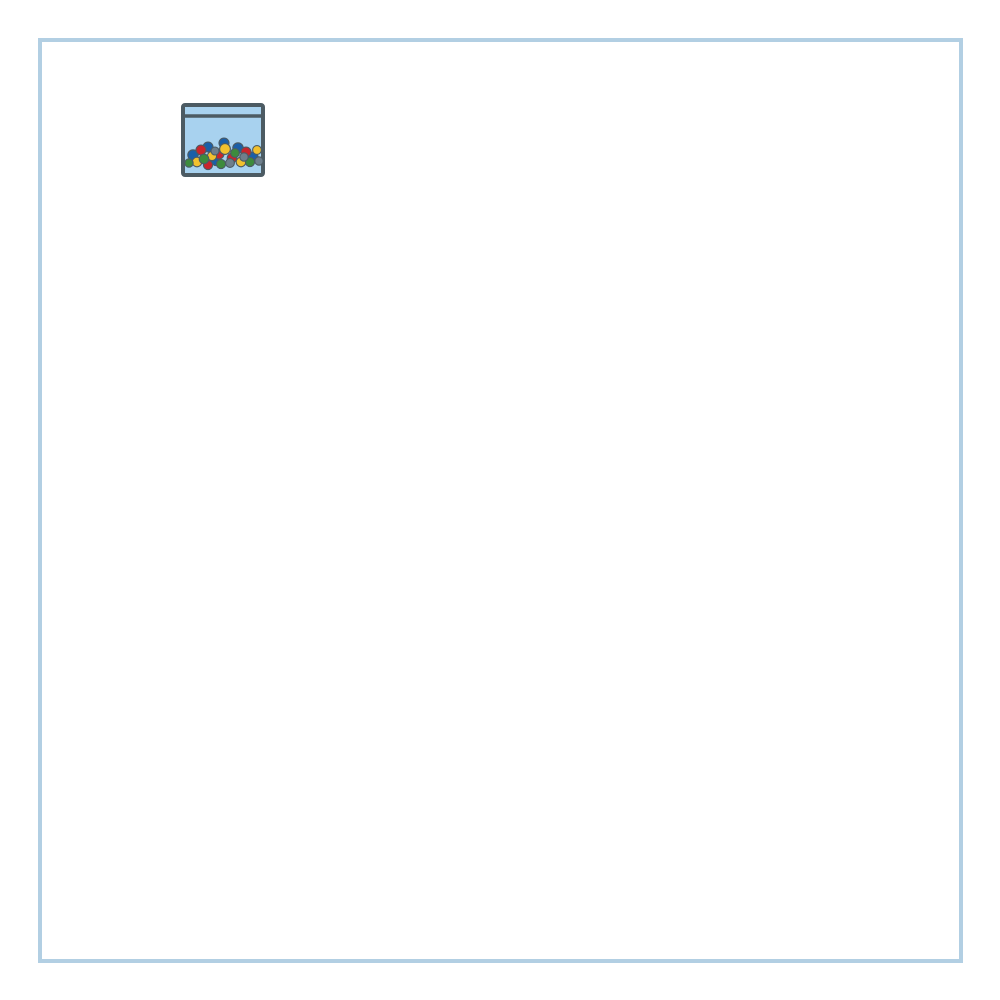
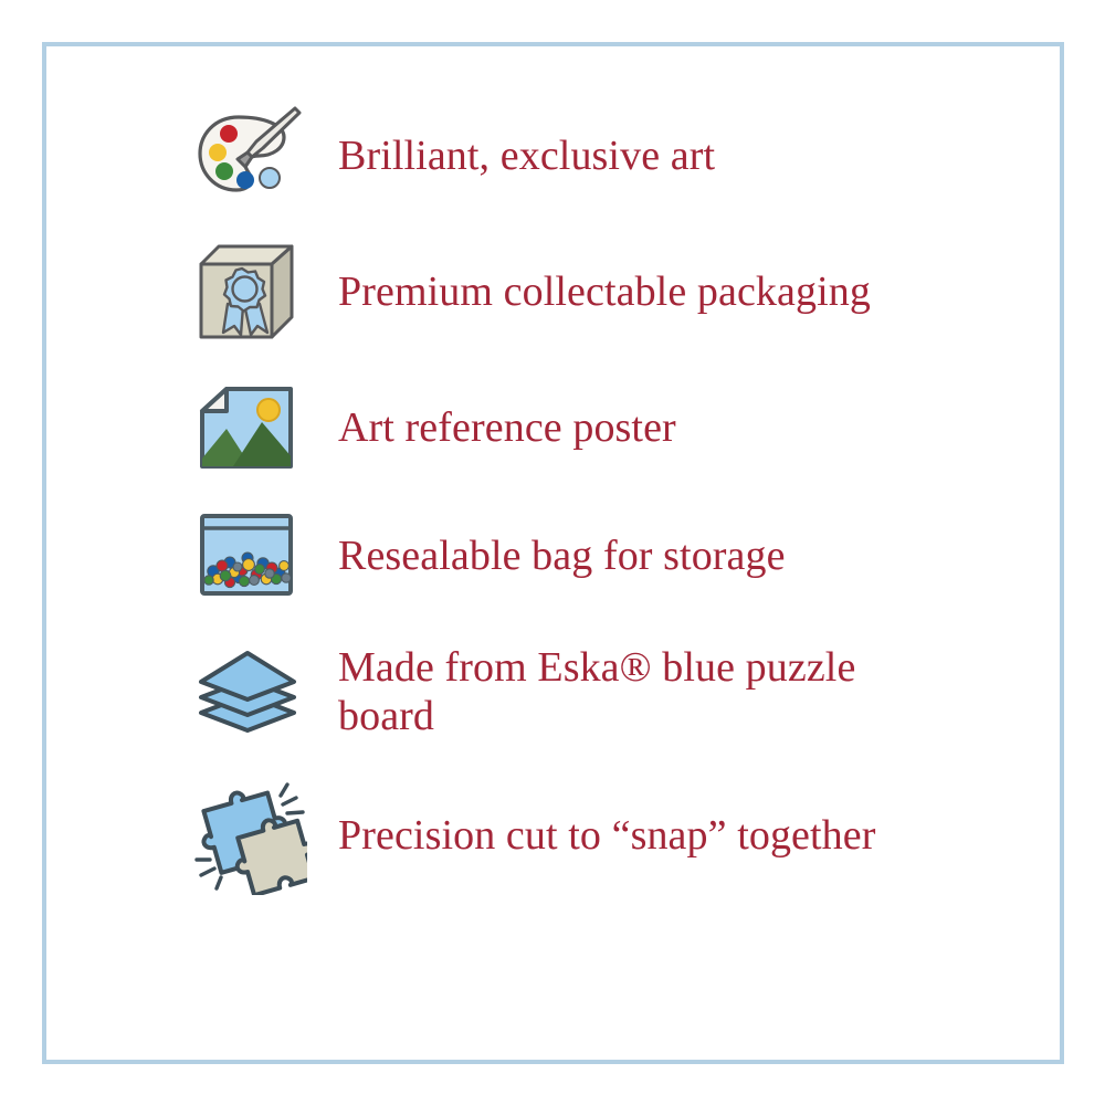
+ Brilliant, exclusive art
+ Premium collectable packaging
+ Art reference poster
+ Resealable bag for storage
+ Made from Eska® blue puzzle board
+ Precision cut to “snap” together
